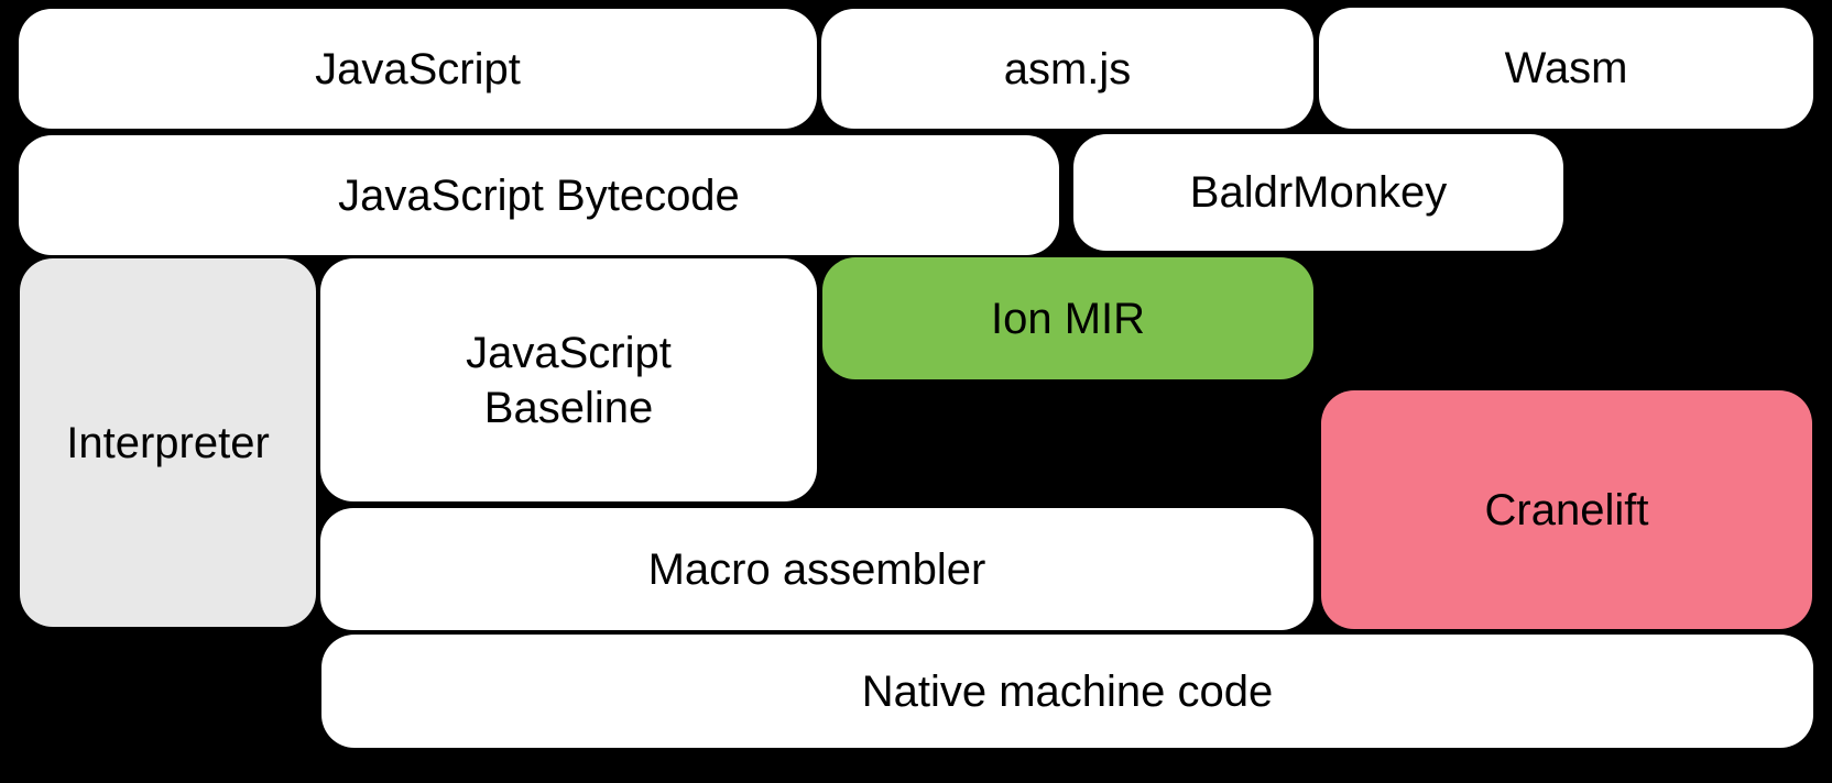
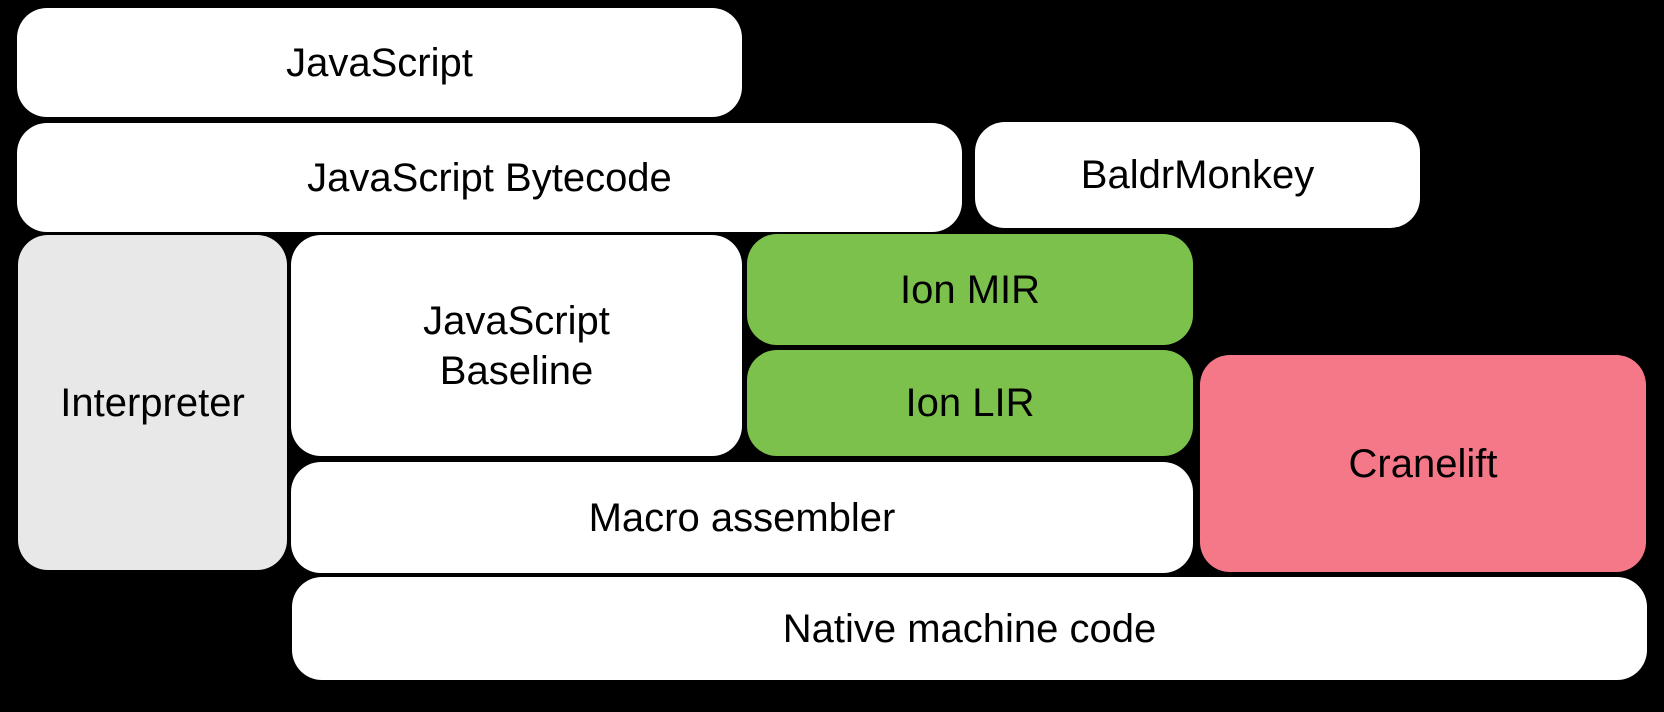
  JavaScript
- asm.js
- Wasm
  JavaScript Bytecode
  BaldrMonkey
  Interpreter
  JavaScript
  Baseline
  Ion MIR
+ Ion LIR
  Cranelift
  Macro assembler
  Native machine code
